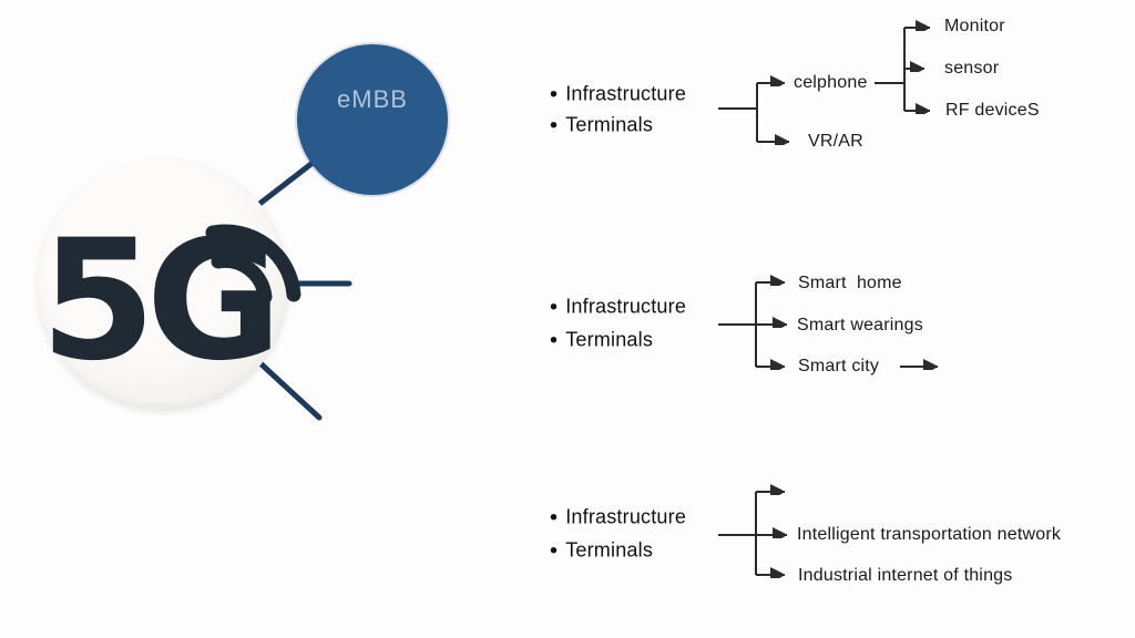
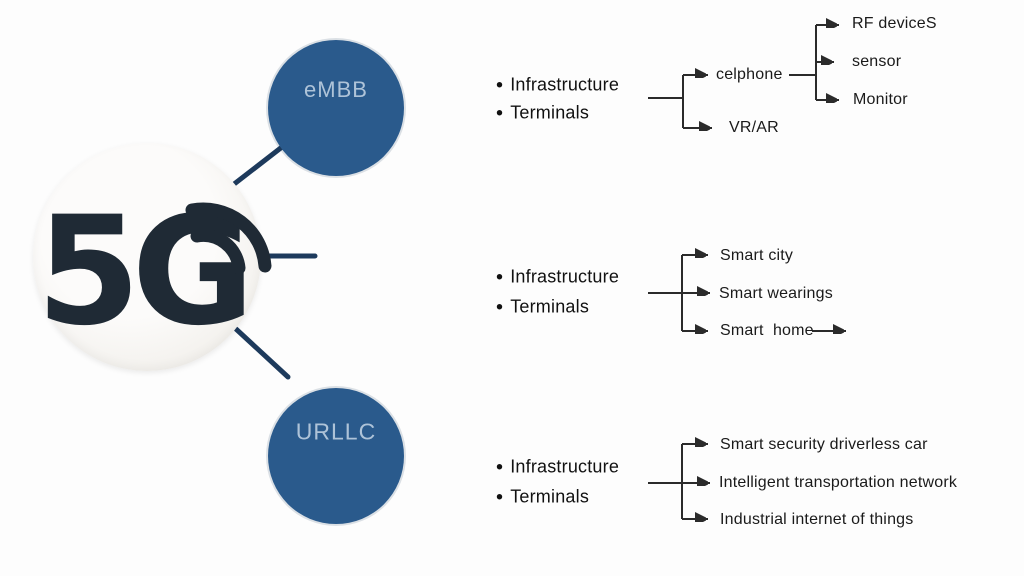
  5G
  eMBB
+ URLLC
  •
  Infrastructure
  •
  Terminals
  celphone
  VR/AR
- Monitor
+ RF deviceS
  sensor
- RF deviceS
+ Monitor
  •
  Infrastructure
  •
  Terminals
- Smart home
+ Smart city
  Smart wearings
- Smart city
+ Smart home
  •
  Infrastructure
  •
  Terminals
+ Smart security driverless car
  Intelligent transportation network
  Industrial internet of things
